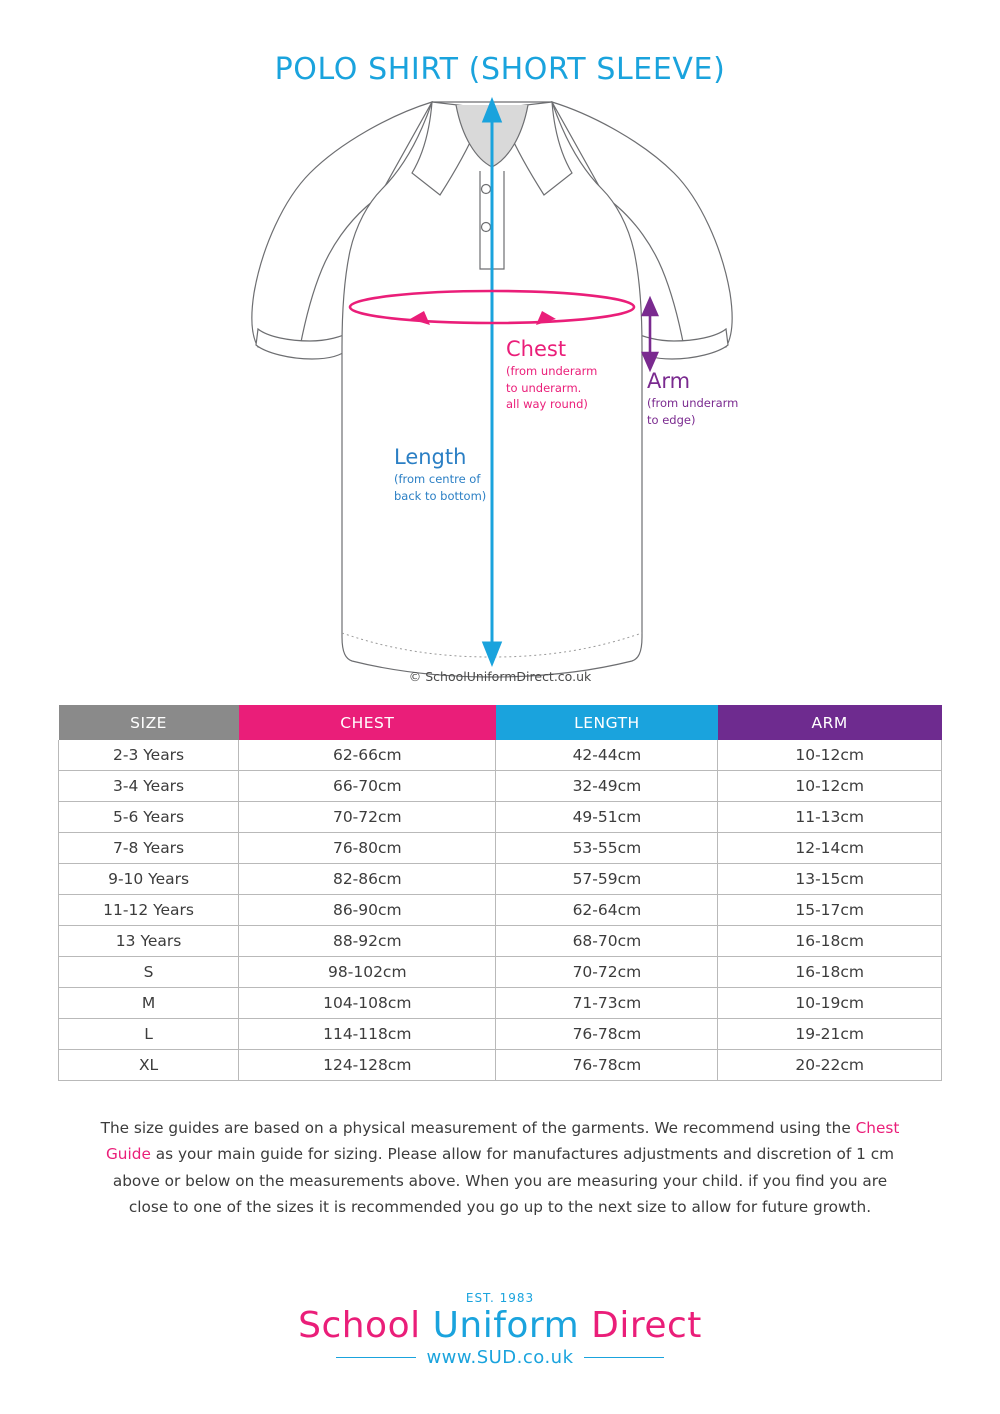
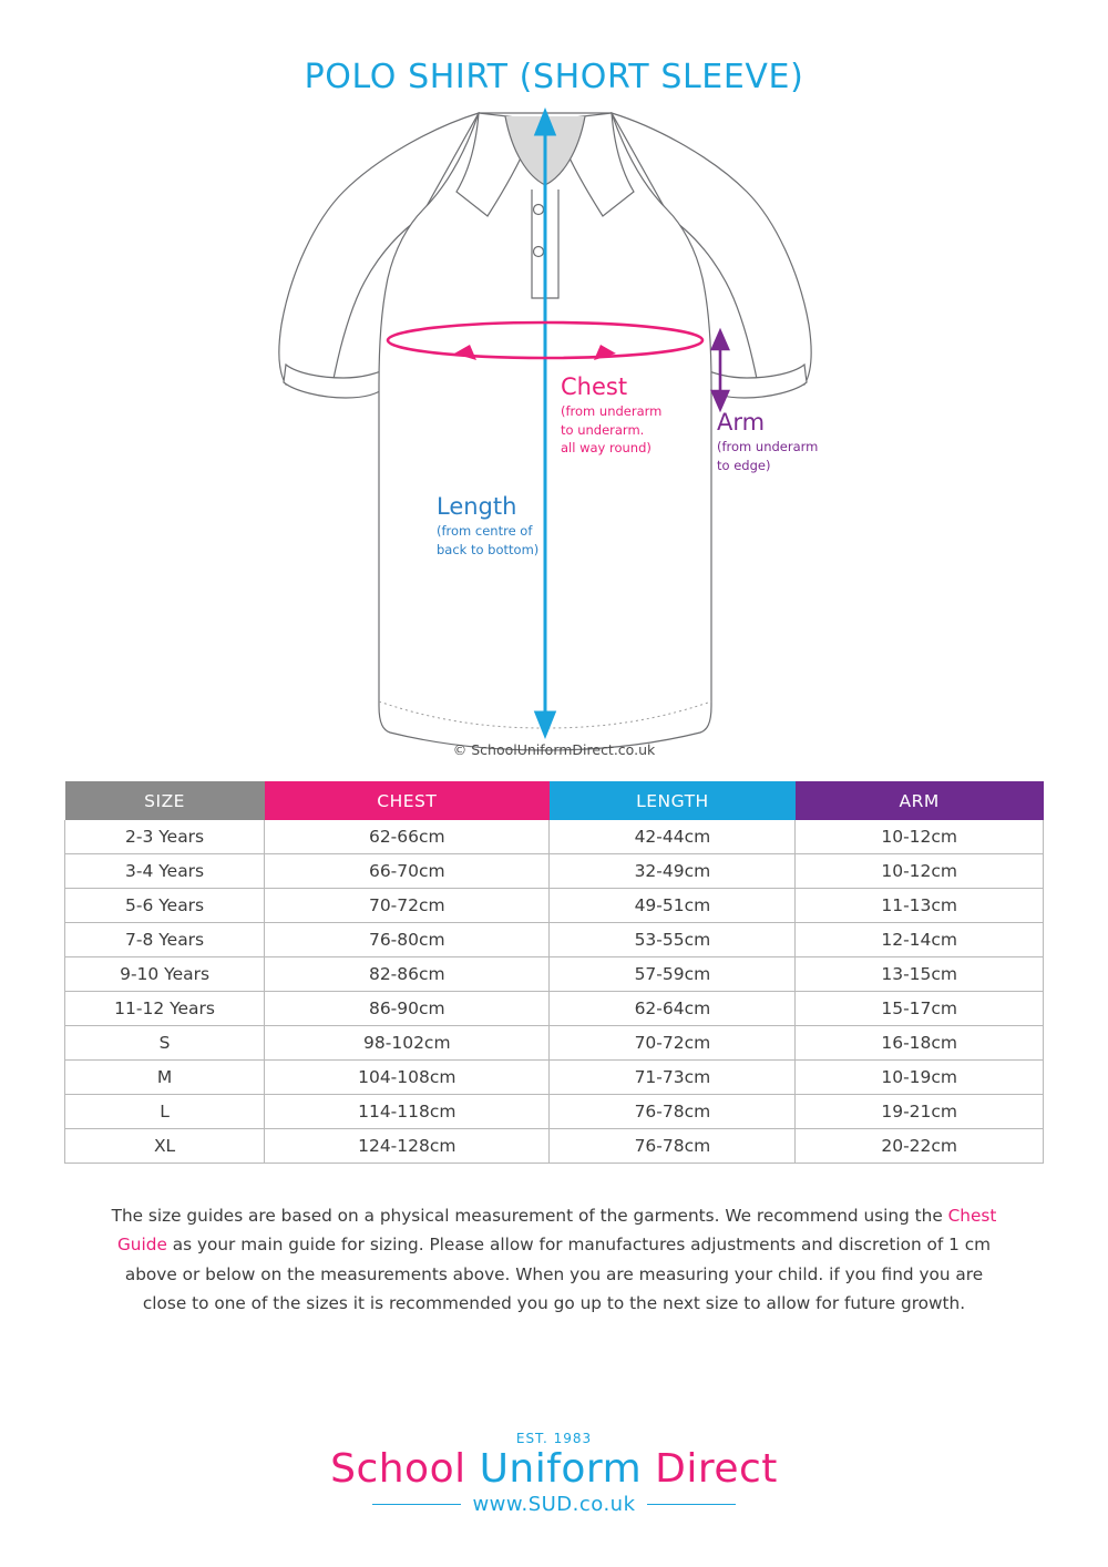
  POLO SHIRT (SHORT SLEEVE)
  Chest
  (from underarm
  to underarm.
  all way round)
  Arm
  (from underarm
  to edge)
  Length
  (from centre of
  back to bottom)
  © SchoolUniformDirect.co.uk
  SIZE	CHEST	LENGTH	ARM
  2-3 Years	62-66cm	42-44cm	10-12cm
  3-4 Years	66-70cm	32-49cm	10-12cm
  5-6 Years	70-72cm	49-51cm	11-13cm
  7-8 Years	76-80cm	53-55cm	12-14cm
  9-10 Years	82-86cm	57-59cm	13-15cm
  11-12 Years	86-90cm	62-64cm	15-17cm
- 13 Years	88-92cm	68-70cm	16-18cm
  S	98-102cm	70-72cm	16-18cm
  M	104-108cm	71-73cm	10-19cm
  L	114-118cm	76-78cm	19-21cm
  XL	124-128cm	76-78cm	20-22cm
  The size guides are based on a physical measurement of the garments. We recommend using the Chest Guide as your main guide for sizing. Please allow for manufactures adjustments and discretion of 1 cm above or below on the measurements above. When you are measuring your child. if you find you are close to one of the sizes it is recommended you go up to the next size to allow for future growth.
  EST. 1983
  School Uniform Direct
  www.SUD.co.uk
